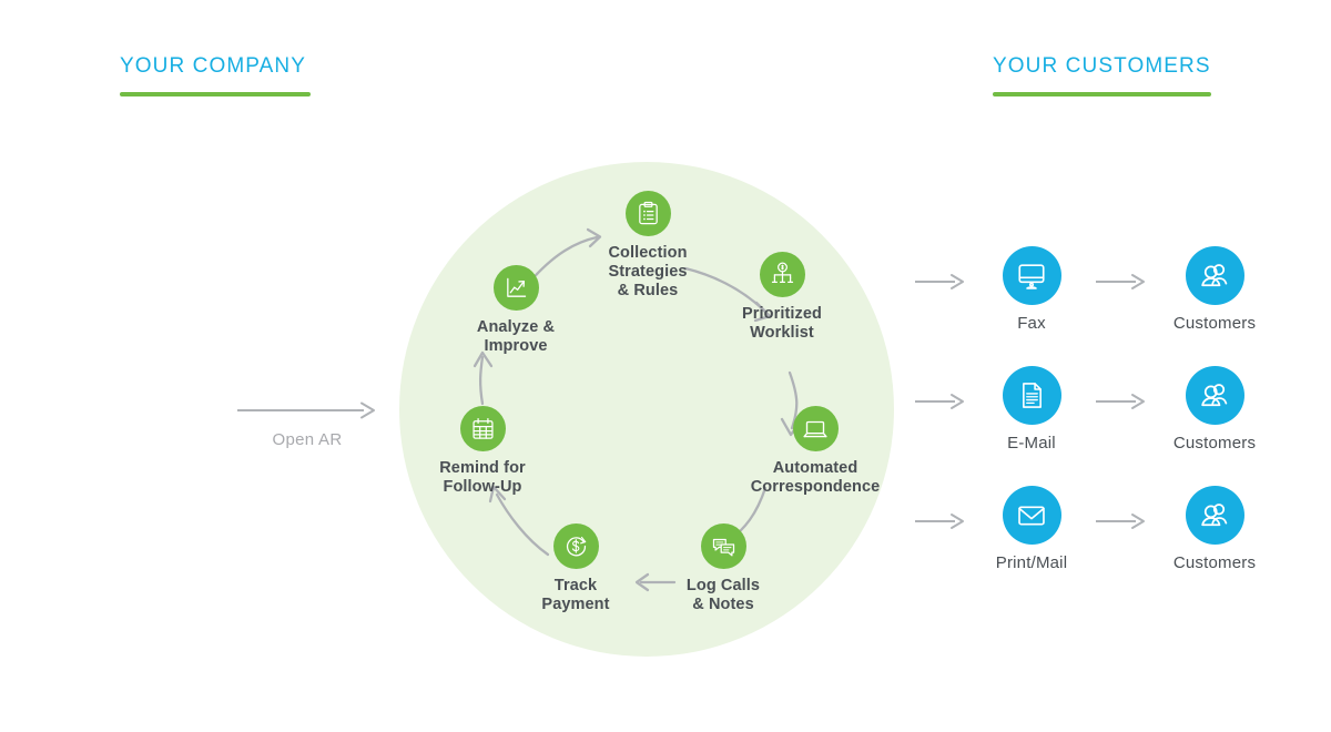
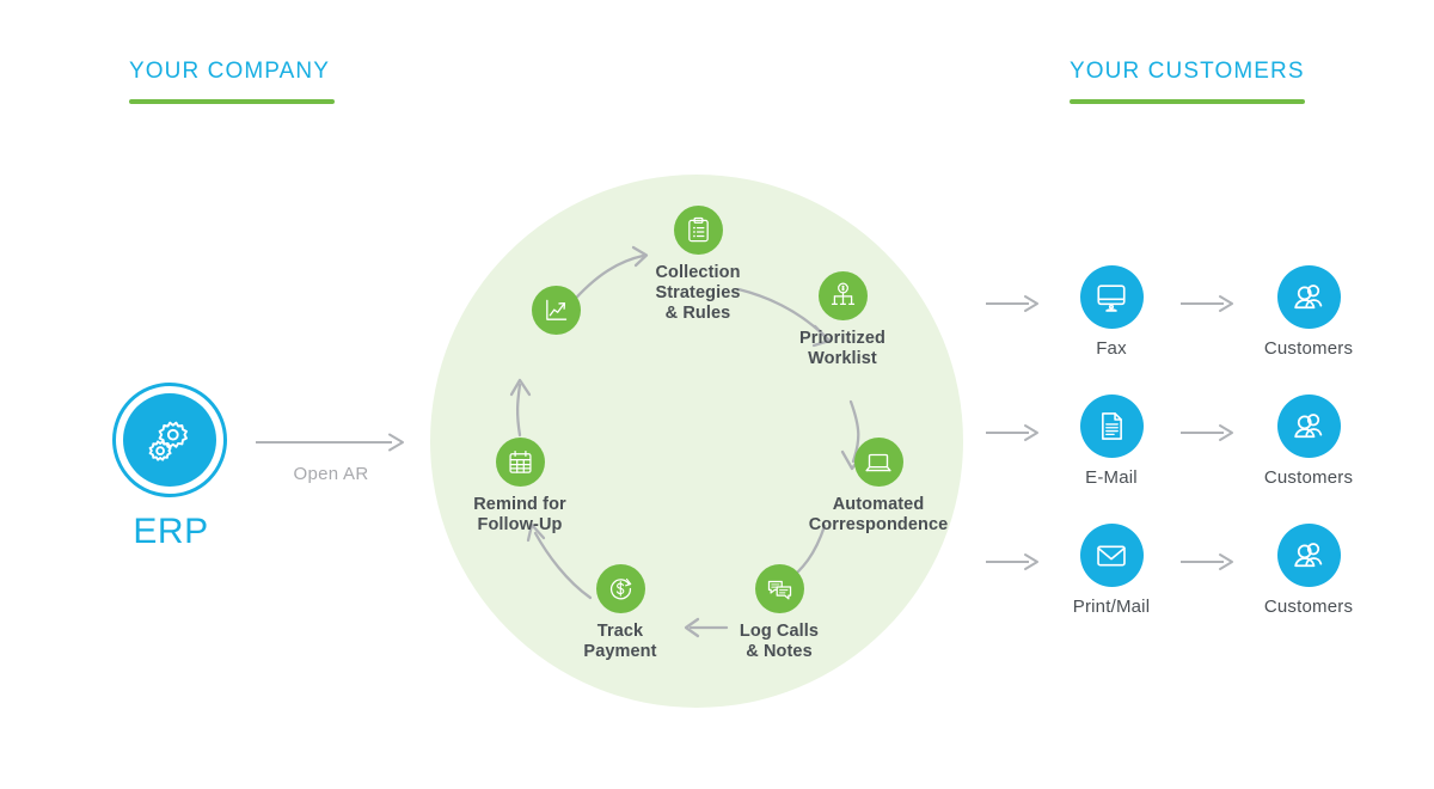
  YOUR COMPANY
  YOUR CUSTOMERS
+ ERP
  Open AR
  Collection
  Strategies
  & Rules
  Prioritized
  Worklist
  Automated
  Correspondence
  Log Calls
  & Notes
  Track
  Payment
  Remind for
  Follow-Up
- Analyze &
- Improve
  Fax
  Customers
  E-Mail
  Customers
  Print/Mail
  Customers
